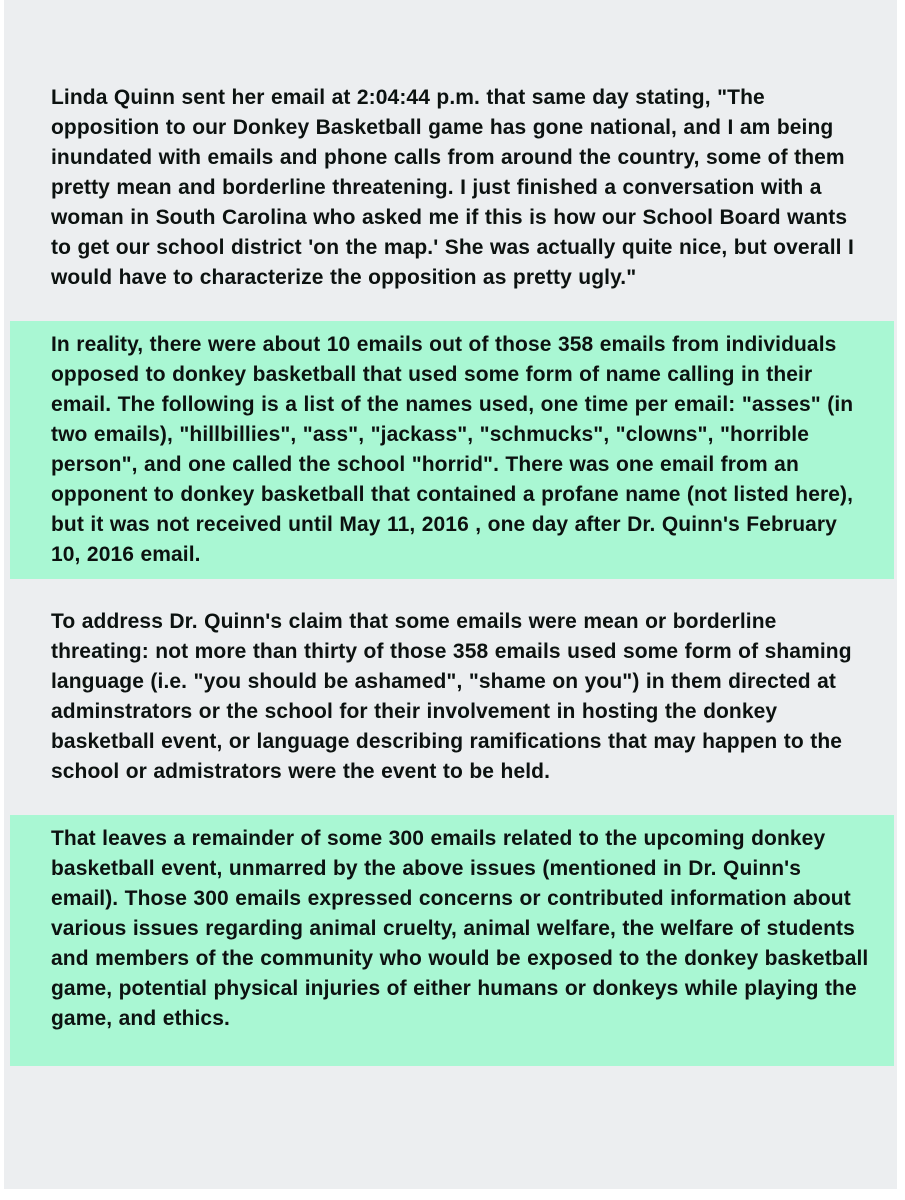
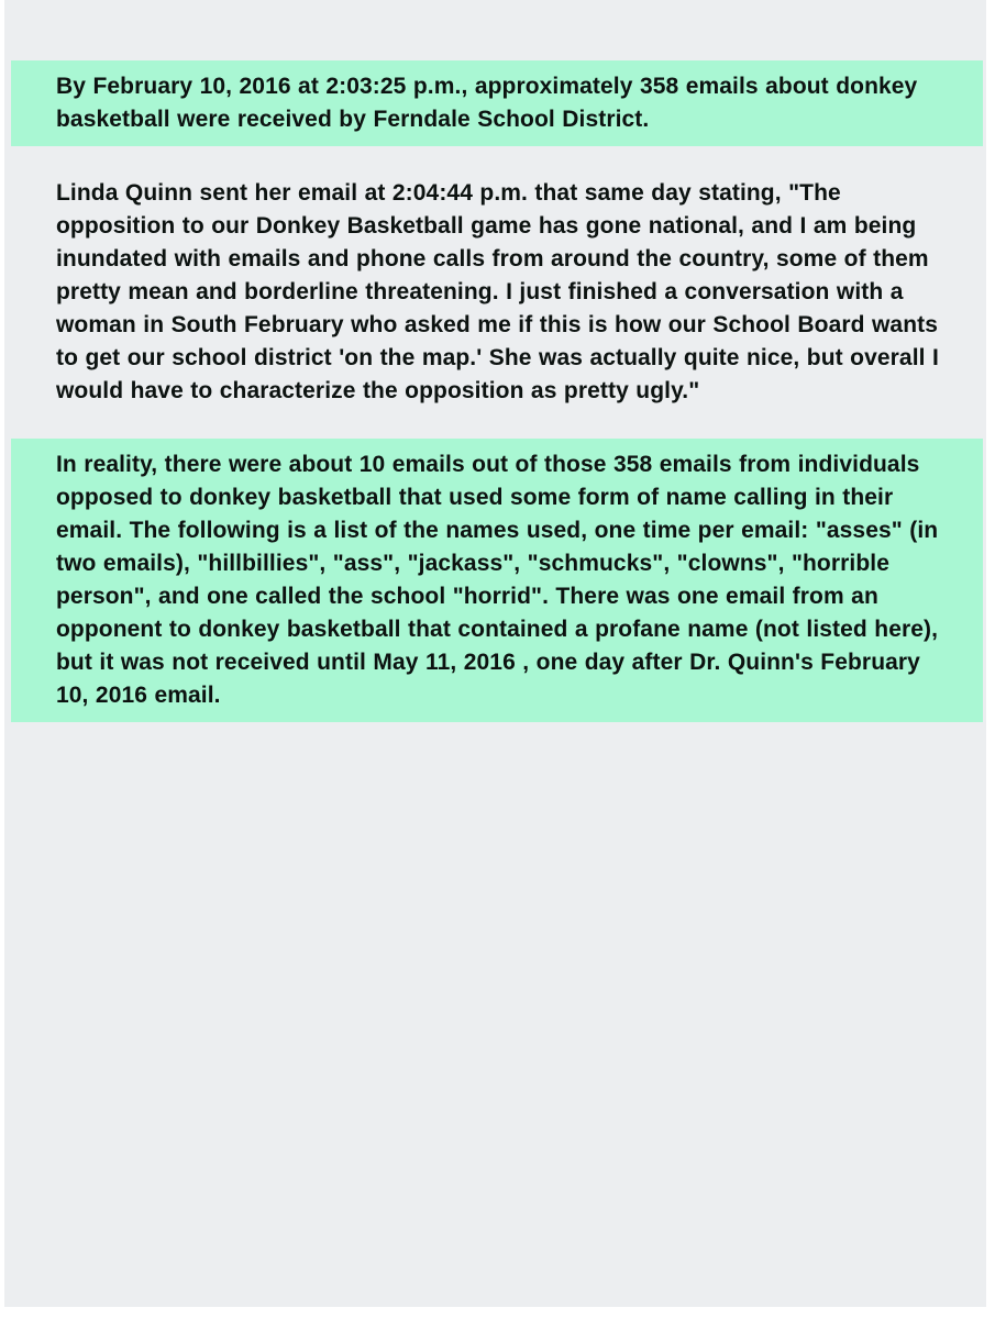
+ By February 10, 2016 at 2:03:25 p.m., approximately 358 emails about donkey basketball were received by Ferndale School District.
- Linda Quinn sent her email at 2:04:44 p.m. that same day stating, "The opposition to our Donkey Basketball game has gone national, and I am being inundated with emails and phone calls from around the country, some of them pretty mean and borderline threatening. I just finished a conversation with a woman in South Carolina who asked me if this is how our School Board wants to get our school district 'on the map.' She was actually quite nice, but overall I would have to characterize the opposition as pretty ugly."
+ Linda Quinn sent her email at 2:04:44 p.m. that same day stating, "The opposition to our Donkey Basketball game has gone national, and I am being inundated with emails and phone calls from around the country, some of them pretty mean and borderline threatening. I just finished a conversation with a woman in South February who asked me if this is how our School Board wants to get our school district 'on the map.' She was actually quite nice, but overall I would have to characterize the opposition as pretty ugly."
  In reality, there were about 10 emails out of those 358 emails from individuals opposed to donkey basketball that used some form of name calling in their email. The following is a list of the names used, one time per email: "asses" (in two emails), "hillbillies", "ass", "jackass", "schmucks", "clowns", "horrible person", and one called the school "horrid". There was one email from an opponent to donkey basketball that contained a profane name (not listed here), but it was not received until May 11, 2016 , one day after Dr. Quinn's February 10, 2016 email.
- To address Dr. Quinn's claim that some emails were mean or borderline threating: not more than thirty of those 358 emails used some form of shaming language (i.e. "you should be ashamed", "shame on you") in them directed at adminstrators or the school for their involvement in hosting the donkey basketball event, or language describing ramifications that may happen to the school or admistrators were the event to be held.
- That leaves a remainder of some 300 emails related to the upcoming donkey basketball event, unmarred by the above issues (mentioned in Dr. Quinn's email). Those 300 emails expressed concerns or contributed information about various issues regarding animal cruelty, animal welfare, the welfare of students and members of the community who would be exposed to the donkey basketball game, potential physical injuries of either humans or donkeys while playing the game, and ethics.
